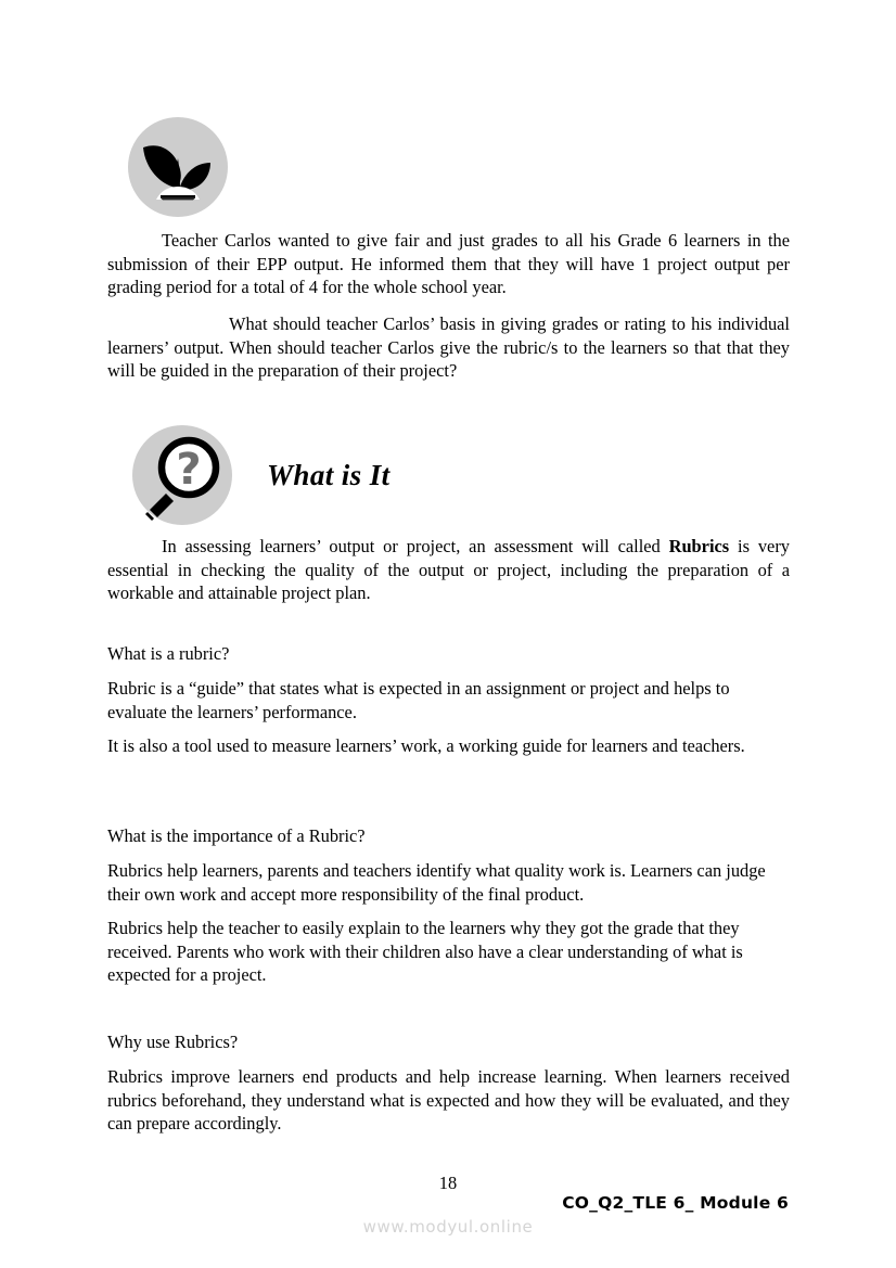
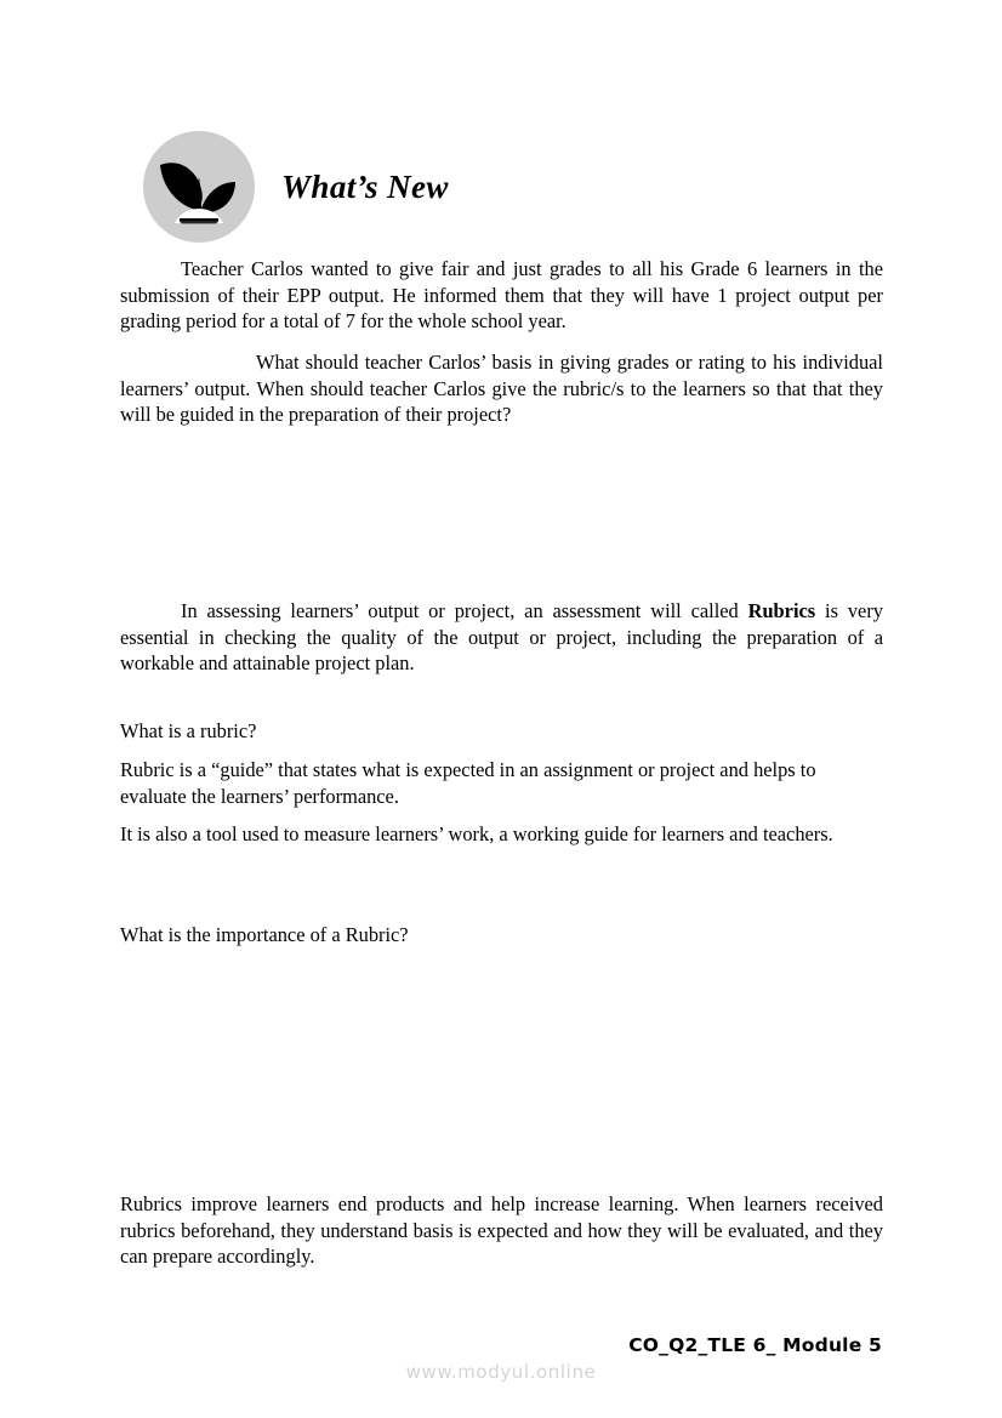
+ What’s New
- Teacher Carlos wanted to give fair and just grades to all his Grade 6 learners in the submission of their EPP output. He informed them that they will have 1 project output per grading period for a total of 4 for the whole school year.
+ Teacher Carlos wanted to give fair and just grades to all his Grade 6 learners in the submission of their EPP output. He informed them that they will have 1 project output per grading period for a total of 7 for the whole school year.
  What should teacher Carlos’ basis in giving grades or rating to his individual learners’ output. When should teacher Carlos give the rubric/s to the learners so that that they will be guided in the preparation of their project?
- ?
- What is It
  In assessing learners’ output or project, an assessment will called Rubrics is very essential in checking the quality of the output or project, including the preparation of a workable and attainable project plan.
  What is a rubric?
  Rubric is a “guide” that states what is expected in an assignment or project and helps to evaluate the learners’ performance.
  It is also a tool used to measure learners’ work, a working guide for learners and teachers.
  What is the importance of a Rubric?
- Rubrics help learners, parents and teachers identify what quality work is. Learners can judge their own work and accept more responsibility of the final product.
- Rubrics help the teacher to easily explain to the learners why they got the grade that they received. Parents who work with their children also have a clear understanding of what is expected for a project.
- Why use Rubrics?
- Rubrics improve learners end products and help increase learning. When learners received rubrics beforehand, they understand what is expected and how they will be evaluated, and they can prepare accordingly.
+ Rubrics improve learners end products and help increase learning. When learners received rubrics beforehand, they understand basis is expected and how they will be evaluated, and they can prepare accordingly.
- 18
- CO_Q2_TLE 6_ Module 6
+ CO_Q2_TLE 6_ Module 5
  www.modyul.online
